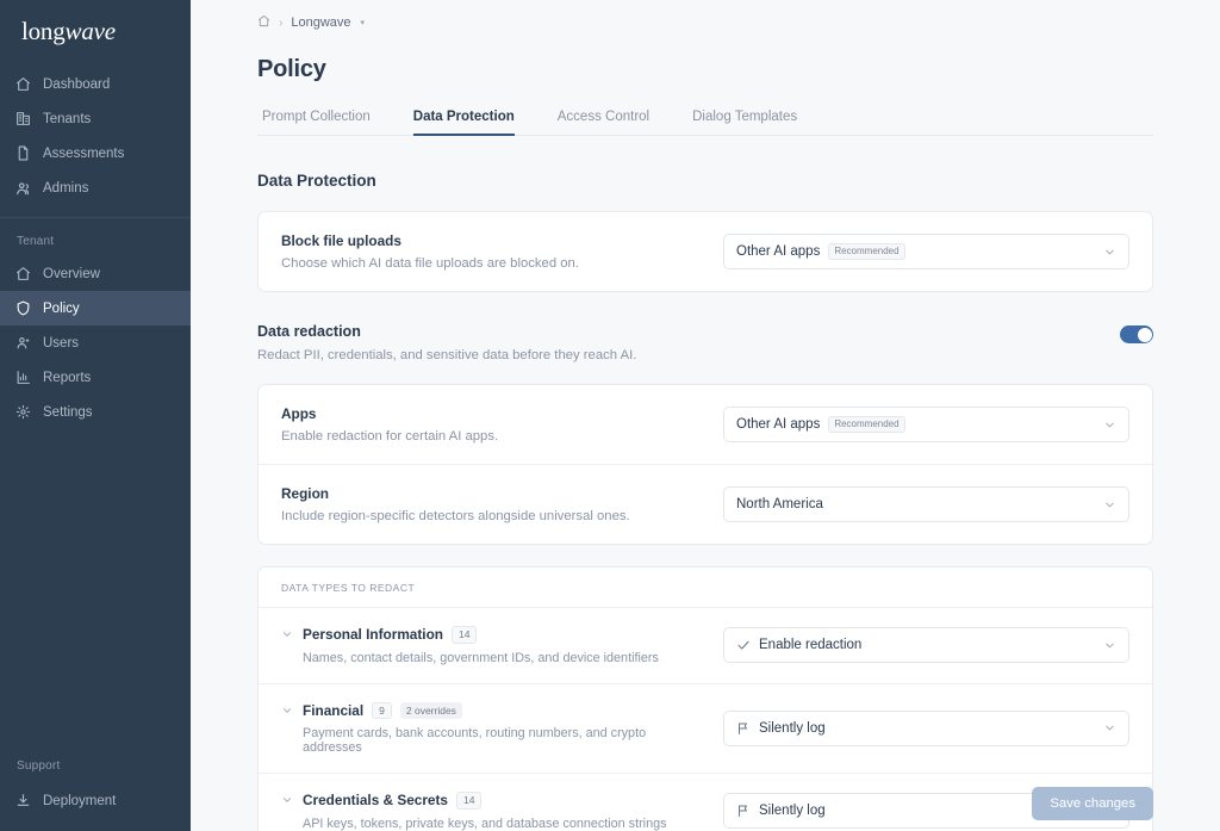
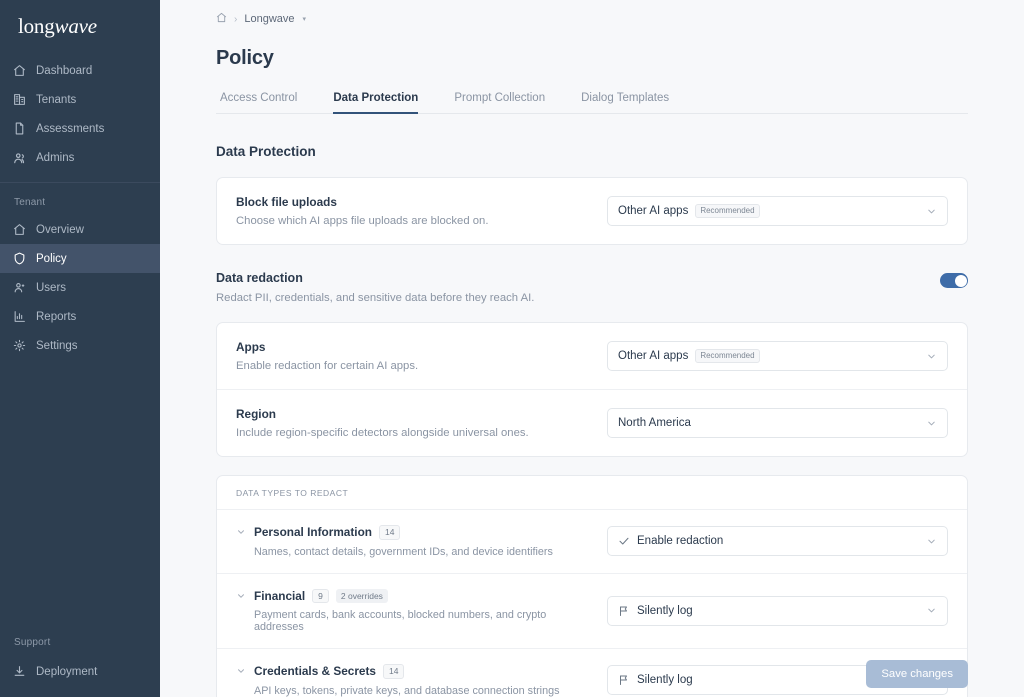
  longwave
  Dashboard
  Tenants
  Assessments
  Admins
  Tenant
  Overview
  Policy
  Users
  Reports
  Settings
  Support
  Deployment
  ›
  Longwave
  Policy
- Prompt Collection
+ Access Control
  Data Protection
- Access Control
+ Prompt Collection
  Dialog Templates
  Data Protection
  Block file uploads
- Choose which AI data file uploads are blocked on.
+ Choose which AI apps file uploads are blocked on.
  Other AI apps
  Recommended
  Data redaction
  Redact PII, credentials, and sensitive data before they reach AI.
  Apps
  Enable redaction for certain AI apps.
  Other AI apps
  Recommended
  Region
  Include region-specific detectors alongside universal ones.
  North America
  DATA TYPES TO REDACT
  Personal Information
  14
  Names, contact details, government IDs, and device identifiers
  Enable redaction
  Financial
  9
  2 overrides
- Payment cards, bank accounts, routing numbers, and crypto addresses
+ Payment cards, bank accounts, blocked numbers, and crypto addresses
  Silently log
  Credentials & Secrets
  14
  API keys, tokens, private keys, and database connection strings
  Silently log
  Save changes
